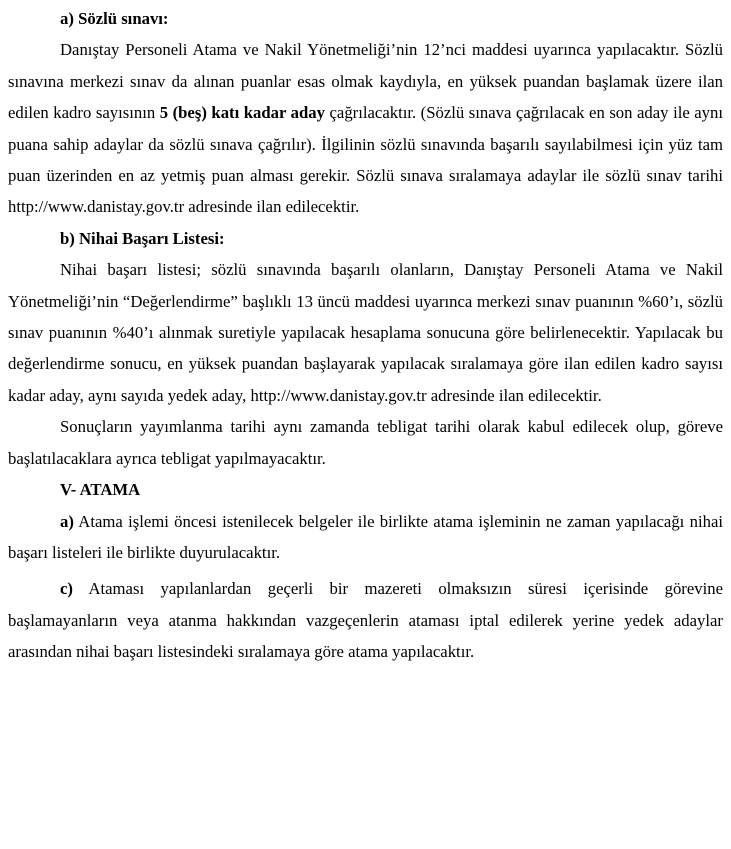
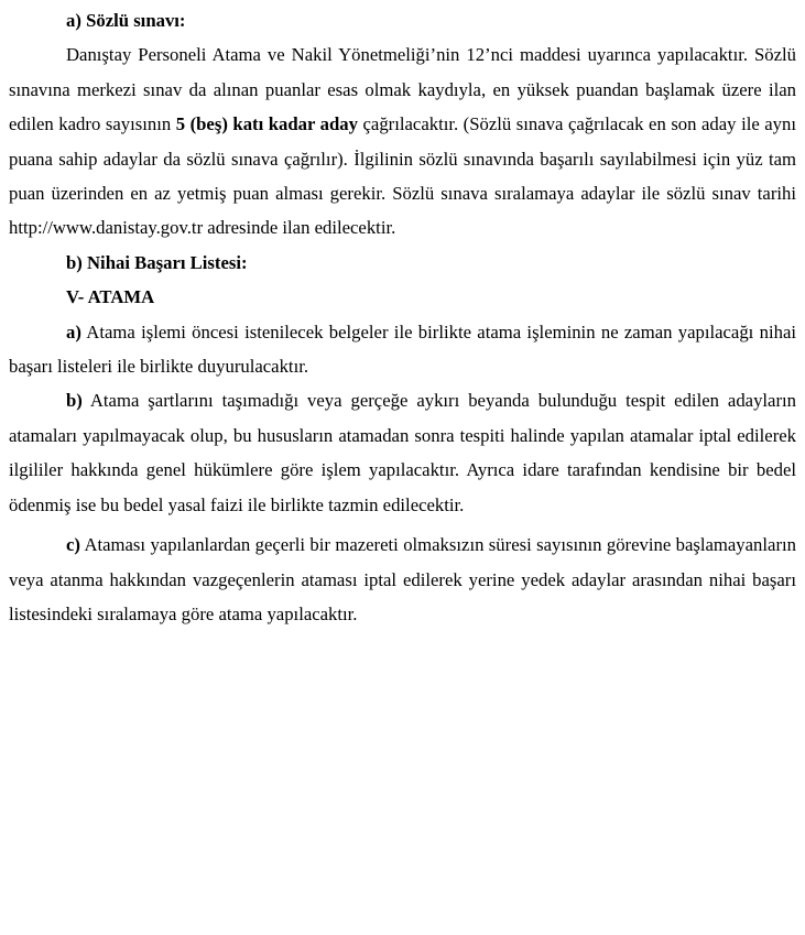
  a) Sözlü sınavı:
  Danıştay Personeli Atama ve Nakil Yönetmeliği’nin 12’nci maddesi uyarınca yapılacaktır. Sözlü sınavına merkezi sınav da alınan puanlar esas olmak kaydıyla, en yüksek puandan başlamak üzere ilan edilen kadro sayısının 5 (beş) katı kadar aday çağrılacaktır. (Sözlü sınava çağrılacak en son aday ile aynı puana sahip adaylar da sözlü sınava çağrılır). İlgilinin sözlü sınavında başarılı sayılabilmesi için yüz tam puan üzerinden en az yetmiş puan alması gerekir. Sözlü sınava sıralamaya adaylar ile sözlü sınav tarihi http://www.danistay.gov.tr adresinde ilan edilecektir.
  b) Nihai Başarı Listesi:
- Nihai başarı listesi; sözlü sınavında başarılı olanların, Danıştay Personeli Atama ve Nakil Yönetmeliği’nin “Değerlendirme” başlıklı 13 üncü maddesi uyarınca merkezi sınav puanının %60’ı, sözlü sınav puanının %40’ı alınmak suretiyle yapılacak hesaplama sonucuna göre belirlenecektir. Yapılacak bu değerlendirme sonucu, en yüksek puandan başlayarak yapılacak sıralamaya göre ilan edilen kadro sayısı kadar aday, aynı sayıda yedek aday, http://www.danistay.gov.tr adresinde ilan edilecektir.
- Sonuçların yayımlanma tarihi aynı zamanda tebligat tarihi olarak kabul edilecek olup, göreve başlatılacaklara ayrıca tebligat yapılmayacaktır.
  V- ATAMA
  a) Atama işlemi öncesi istenilecek belgeler ile birlikte atama işleminin ne zaman yapılacağı nihai başarı listeleri ile birlikte duyurulacaktır.
+ b) Atama şartlarını taşımadığı veya gerçeğe aykırı beyanda bulunduğu tespit edilen adayların atamaları yapılmayacak olup, bu hususların atamadan sonra tespiti halinde yapılan atamalar iptal edilerek ilgililer hakkında genel hükümlere göre işlem yapılacaktır. Ayrıca idare tarafından kendisine bir bedel ödenmiş ise bu bedel yasal faizi ile birlikte tazmin edilecektir.
- c) Ataması yapılanlardan geçerli bir mazereti olmaksızın süresi içerisinde görevine başlamayanların veya atanma hakkından vazgeçenlerin ataması iptal edilerek yerine yedek adaylar arasından nihai başarı listesindeki sıralamaya göre atama yapılacaktır.
+ c) Ataması yapılanlardan geçerli bir mazereti olmaksızın süresi sayısının görevine başlamayanların veya atanma hakkından vazgeçenlerin ataması iptal edilerek yerine yedek adaylar arasından nihai başarı listesindeki sıralamaya göre atama yapılacaktır.
